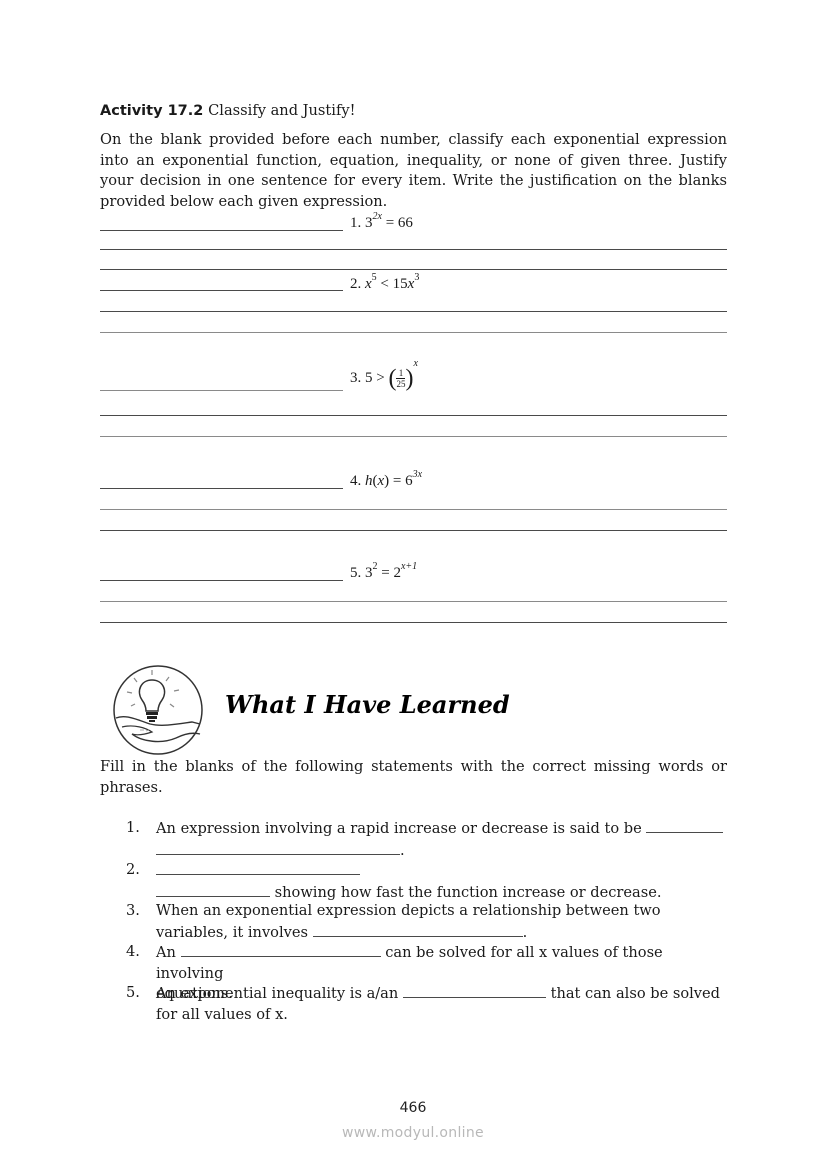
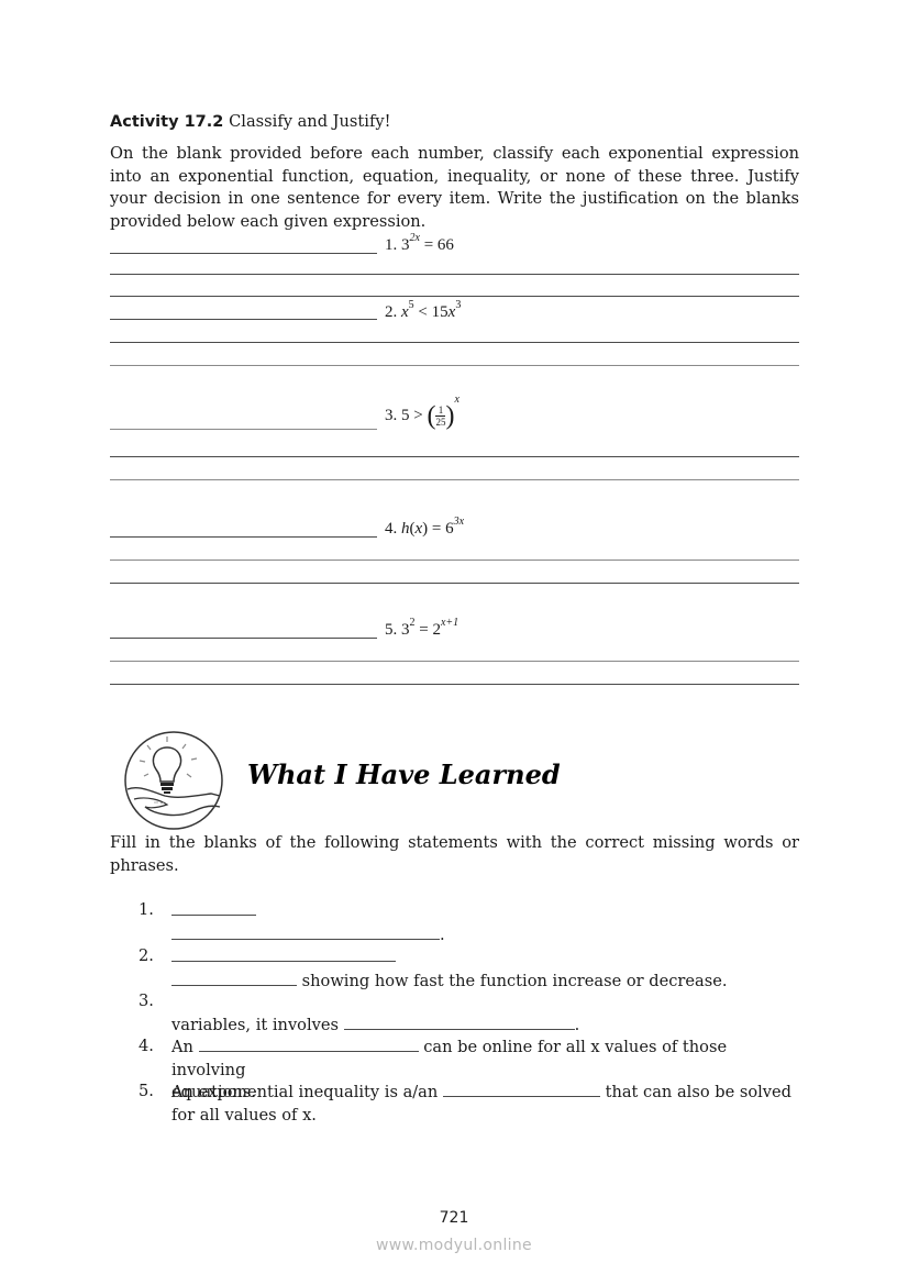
  Activity 17.2 Classify and Justify!
- On the blank provided before each number, classify each exponential expression into an exponential function, equation, inequality, or none of given three. Justify your decision in one sentence for every item. Write the justification on the blanks provided below each given expression.
+ On the blank provided before each number, classify each exponential expression into an exponential function, equation, inequality, or none of these three. Justify your decision in one sentence for every item. Write the justification on the blanks provided below each given expression.
  1. 32x = 66
  2. x5 < 15x3
  3. 5 > (
  1
  25
  )x
  4. h(x) = 63x
  5. 32 = 2x+1
  What I Have Learned
  Fill in the blanks of the following statements with the correct missing words or phrases.
  1.
- An expression involving a rapid increase or decrease is said to be
  .
  2.
  showing how fast the function increase or decrease.
  3.
- When an exponential expression depicts a relationship between two
  variables, it involves .
  4.
- An can be solved for all x values of those involving
+ An can be online for all x values of those involving
  equations.
  5.
  An exponential inequality is a/an that can also be solved
  for all values of x.
- 466
+ 721
  www.modyul.online
